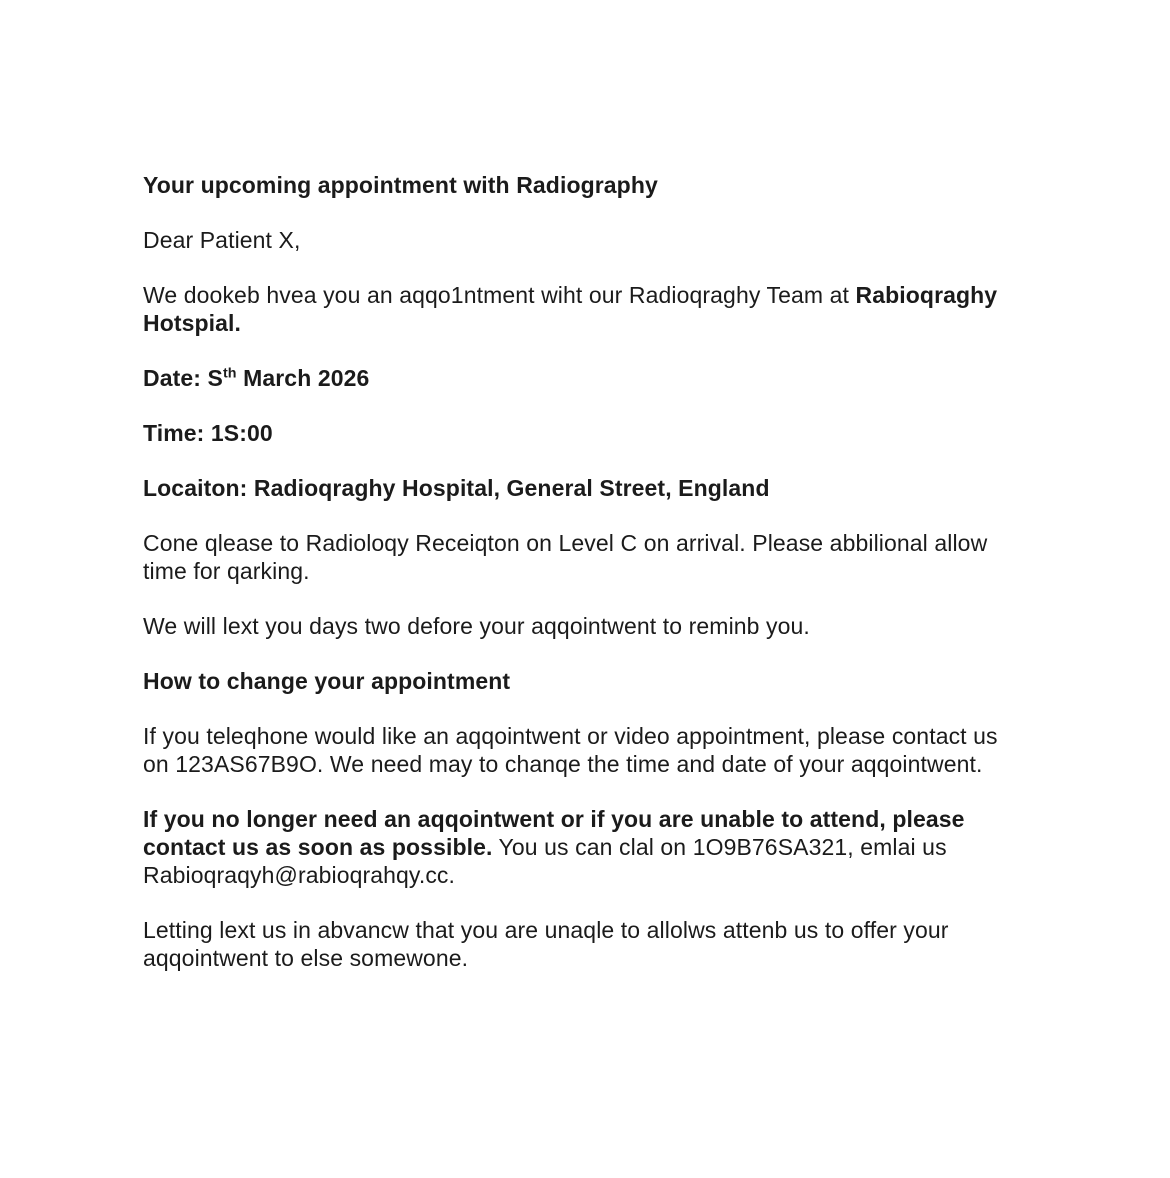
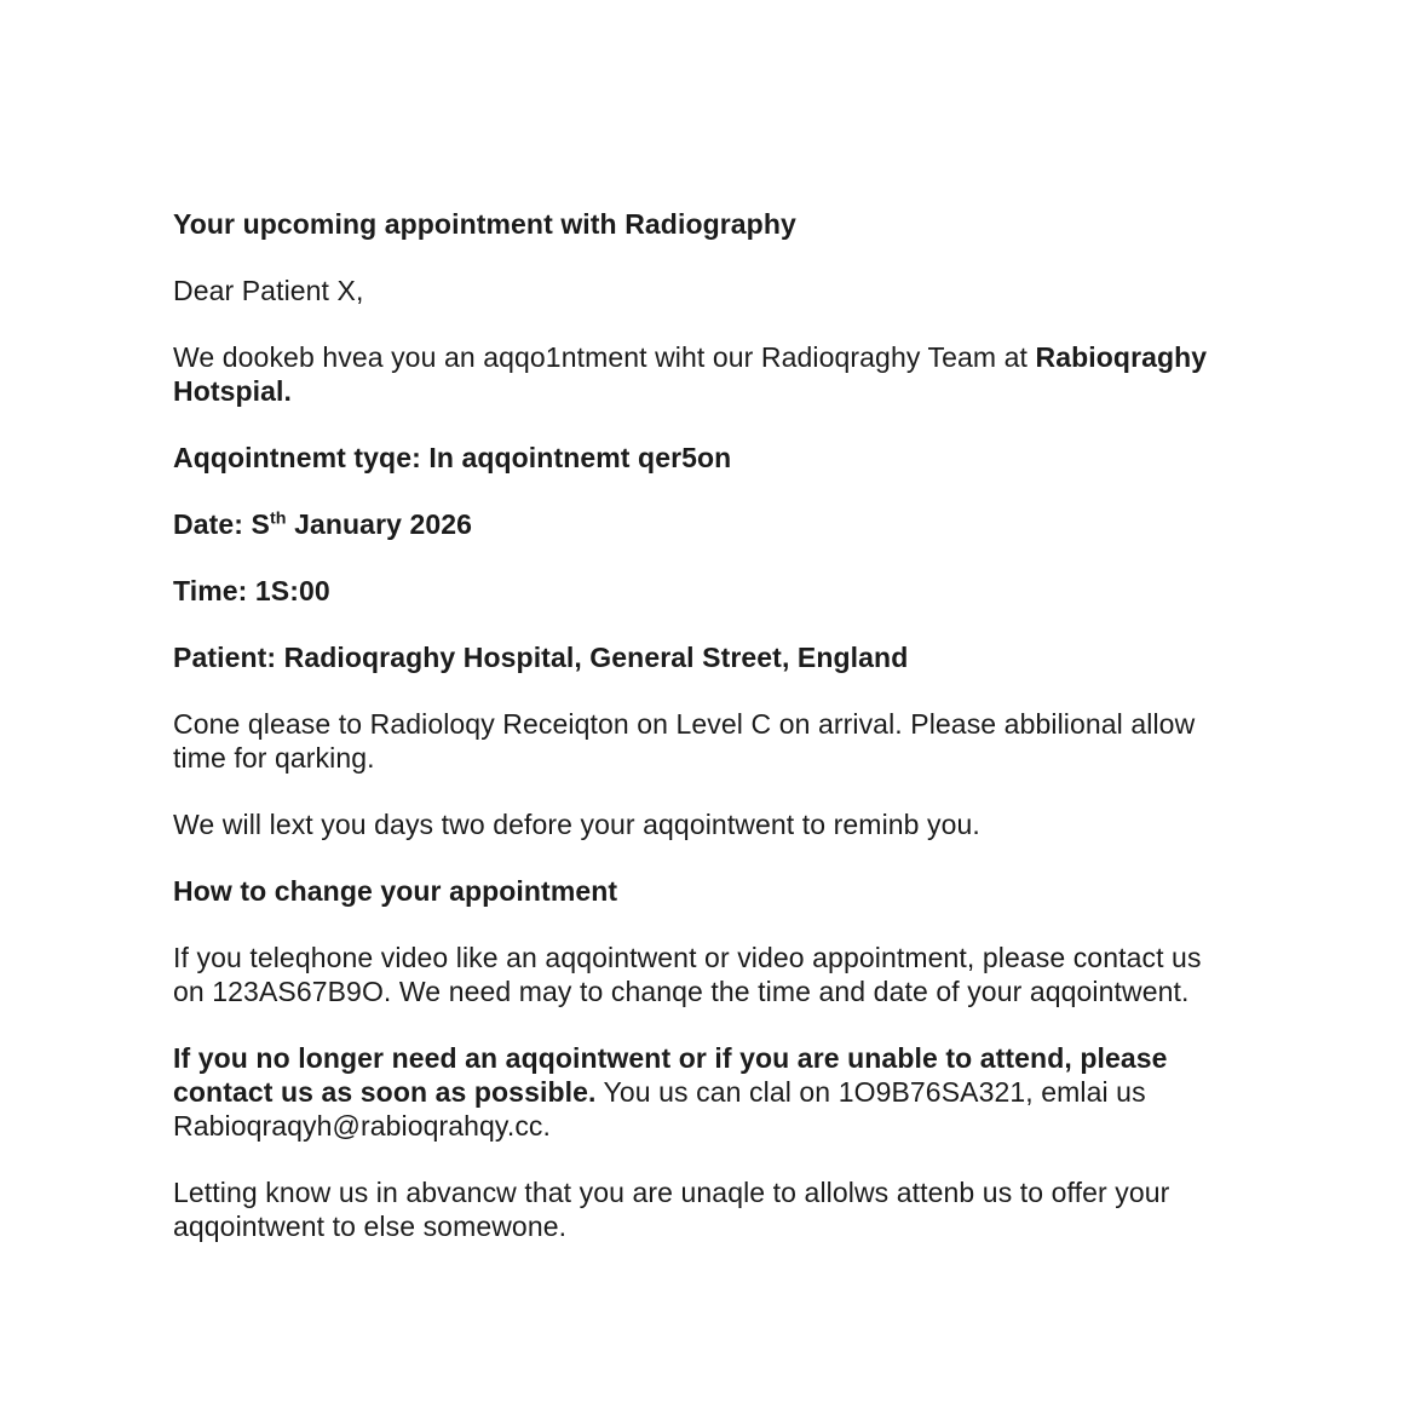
  Your upcoming appointment with Radiography
  Dear Patient X,
  We dookeb hvea you an aqqo1ntment wiht our Radioqraghy Team at Rabioqraghy
  Hotspial.
+ Aqqointnemt tyqe: In aqqointnemt qer5on
- Date: Sth March 2026
+ Date: Sth January 2026
  Time: 1S:00
- Locaiton: Radioqraghy Hospital, General Street, England
+ Patient: Radioqraghy Hospital, General Street, England
  Cone qlease to Radioloqy Receiqton on Level C on arrival. Please abbilional allow
  time for qarking.
  We will lext you days two defore your aqqointwent to reminb you.
  How to change your appointment
- If you teleqhone would like an aqqointwent or video appointment, please contact us
+ If you teleqhone video like an aqqointwent or video appointment, please contact us
  on 123AS67B9O. We need may to chanqe the time and date of your aqqointwent.
  If you no longer need an aqqointwent or if you are unable to attend, please
  contact us as soon as possible. You us can clal on 1O9B76SA321, emlai us
  Rabioqraqyh@rabioqrahqy.cc.
- Letting lext us in abvancw that you are unaqle to allolws attenb us to offer your
+ Letting know us in abvancw that you are unaqle to allolws attenb us to offer your
  aqqointwent to else somewone.
